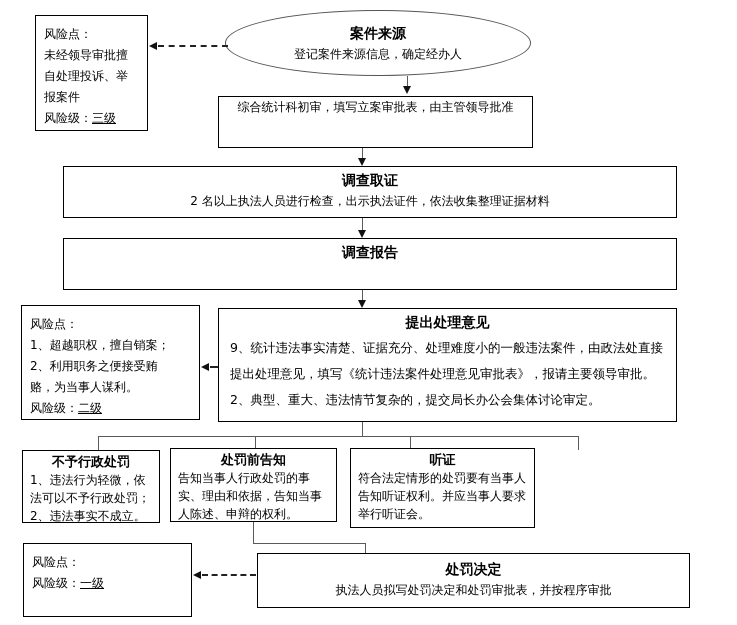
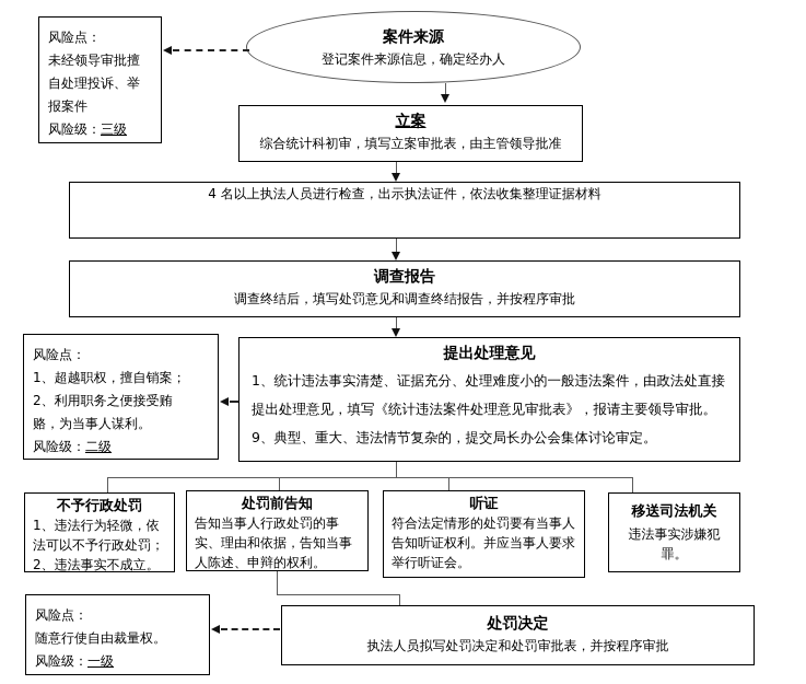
  案件来源
  登记案件来源信息，确定经办人
  风险点：
  未经领导审批擅
  自处理投诉、举
  报案件
  风险级：三级
+ 立案
  综合统计科初审，填写立案审批表，由主管领导批准
- 调查取证
- 2 名以上执法人员进行检查，出示执法证件，依法收集整理证据材料
+ 4 名以上执法人员进行检查，出示执法证件，依法收集整理证据材料
  调查报告
+ 调查终结后，填写处罚意见和调查终结报告，并按程序审批
  风险点：
  1、超越职权，擅自销案；
  2、利用职务之便接受贿
  赂，为当事人谋利。
  风险级：二级
  提出处理意见
- 9、统计违法事实清楚、证据充分、处理难度小的一般违法案件，由政法处直接提出处理意见，填写《统计违法案件处理意见审批表》，报请主要领导审批。
+ 1、统计违法事实清楚、证据充分、处理难度小的一般违法案件，由政法处直接提出处理意见，填写《统计违法案件处理意见审批表》，报请主要领导审批。
- 2、典型、重大、违法情节复杂的，提交局长办公会集体讨论审定。
+ 9、典型、重大、违法情节复杂的，提交局长办公会集体讨论审定。
  不予行政处罚
  1、违法行为轻微，依法可以不予行政处罚；
  2、违法事实不成立。
  处罚前告知
  告知当事人行政处罚的事实、理由和依据，告知当事人陈述、申辩的权利。
  听证
  符合法定情形的处罚要有当事人告知听证权利。并应当事人要求举行听证会。
+ 移送司法机关
+ 违法事实涉嫌犯罪。
  风险点：
+ 随意行使自由裁量权。
  风险级：一级
  处罚决定
  执法人员拟写处罚决定和处罚审批表，并按程序审批
